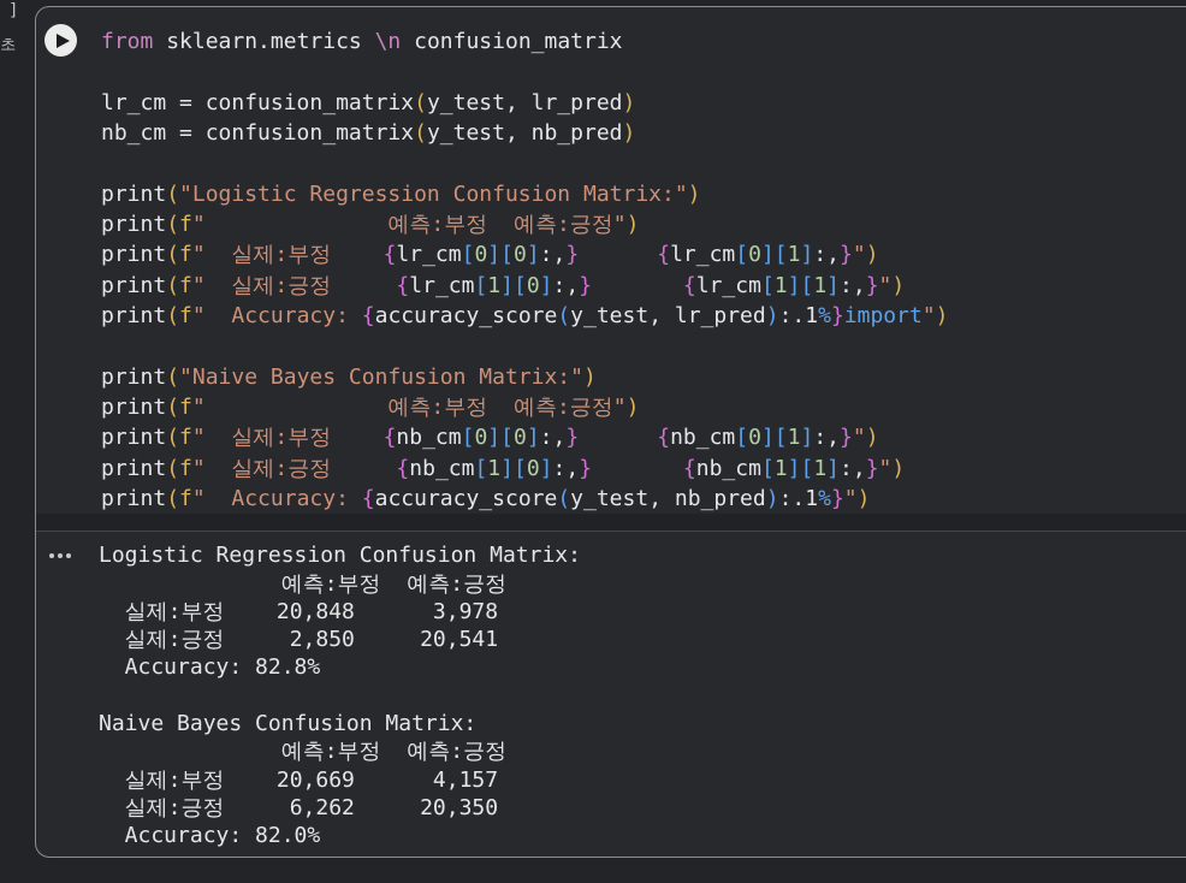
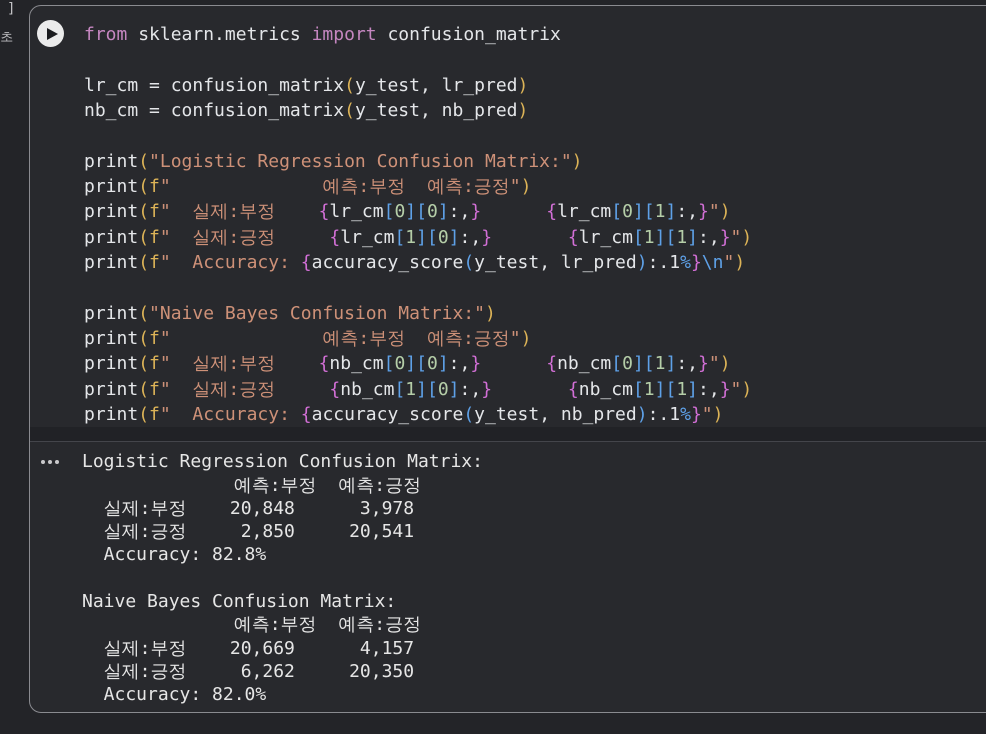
  ]
- from sklearn.metrics \n confusion_matrix
+ from sklearn.metrics import confusion_matrix
  lr_cm = confusion_matrix(y_test, lr_pred)
  nb_cm = confusion_matrix(y_test, nb_pred)
  print("Logistic Regression Confusion Matrix:")
  print(f" 예측:부정 예측:긍정")
  print(f" 실제:부정 {lr_cm[0][0]:,} {lr_cm[0][1]:,}")
  print(f" 실제:긍정 {lr_cm[1][0]:,} {lr_cm[1][1]:,}")
- print(f" Accuracy: {accuracy_score(y_test, lr_pred):.1%}import")
+ print(f" Accuracy: {accuracy_score(y_test, lr_pred):.1%}\n")
  print("Naive Bayes Confusion Matrix:")
  print(f" 예측:부정 예측:긍정")
  print(f" 실제:부정 {nb_cm[0][0]:,} {nb_cm[0][1]:,}")
  print(f" 실제:긍정 {nb_cm[1][0]:,} {nb_cm[1][1]:,}")
  print(f" Accuracy: {accuracy_score(y_test, nb_pred):.1%}")
  Logistic Regression Confusion Matrix:
  예측:부정 예측:긍정
  실제:부정 20,848 3,978
  실제:긍정 2,850 20,541
  Accuracy: 82.8%
  Naive Bayes Confusion Matrix:
  예측:부정 예측:긍정
  실제:부정 20,669 4,157
  실제:긍정 6,262 20,350
  Accuracy: 82.0%
